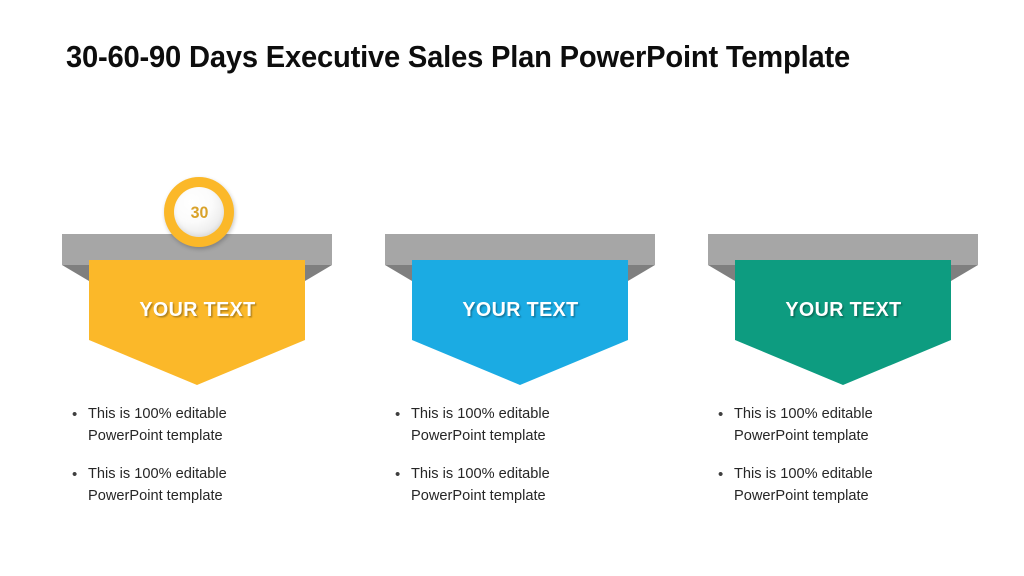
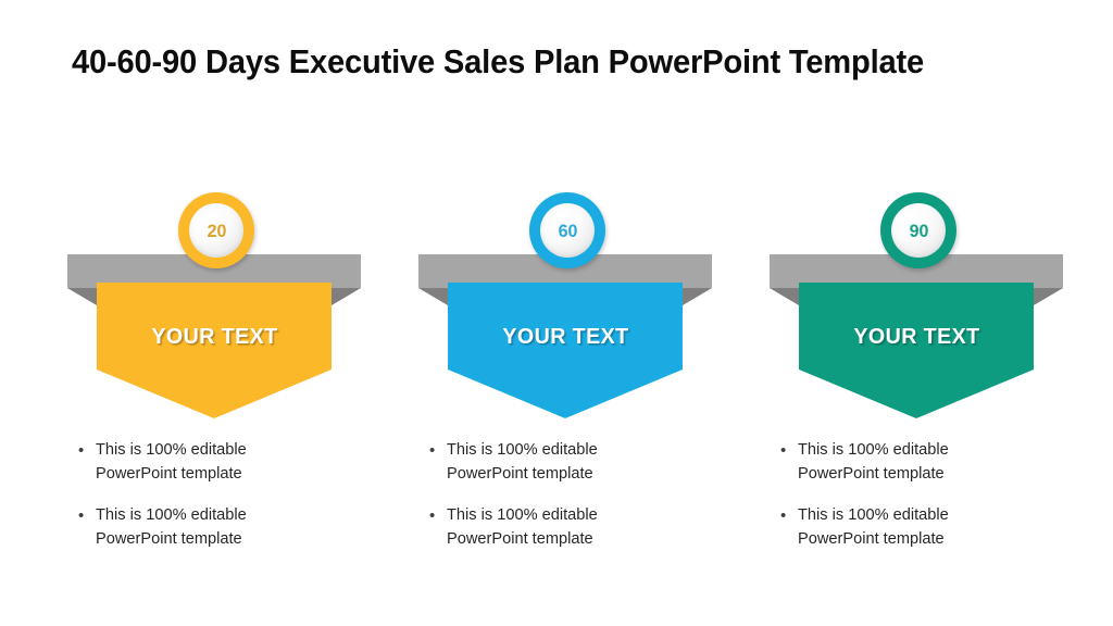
- 30-60-90 Days Executive Sales Plan PowerPoint Template
+ 40-60-90 Days Executive Sales Plan PowerPoint Template
  YOUR TEXT
- 30
+ 20
  •
  This is 100% editable PowerPoint template
  •
  This is 100% editable PowerPoint template
  YOUR TEXT
+ 60
  •
  This is 100% editable PowerPoint template
  •
  This is 100% editable PowerPoint template
  YOUR TEXT
+ 90
  •
  This is 100% editable PowerPoint template
  •
  This is 100% editable PowerPoint template
